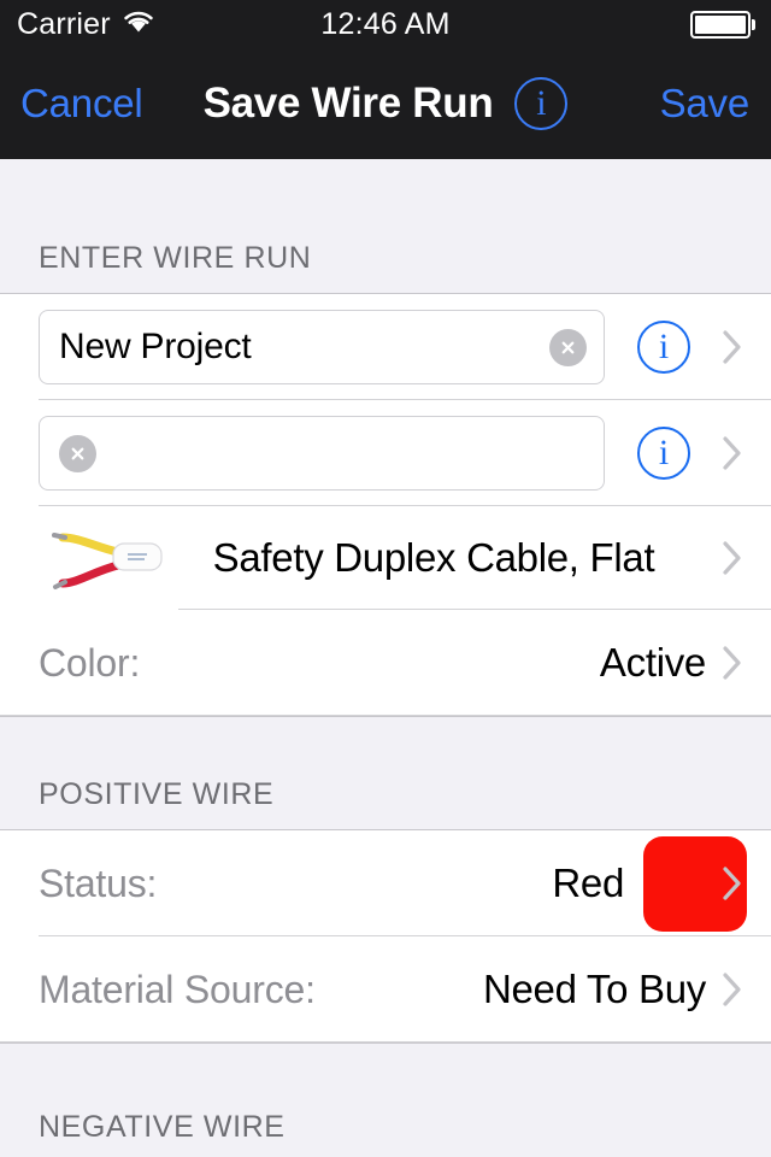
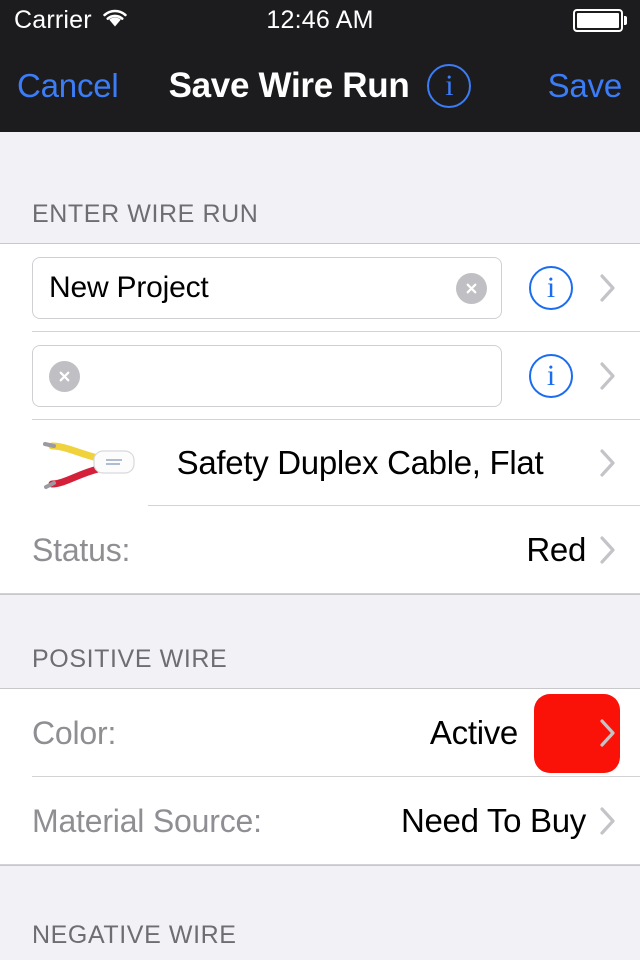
  Carrier
  12:46 AM
  Cancel
  Save Wire Run
  i
  Save
  ENTER WIRE RUN
  New Project
  i
  i
  Safety Duplex Cable, Flat
- Color:
+ Status:
- Active
+ Red
  POSITIVE WIRE
- Status:
+ Color:
- Red
+ Active
  Material Source:
  Need To Buy
  NEGATIVE WIRE
